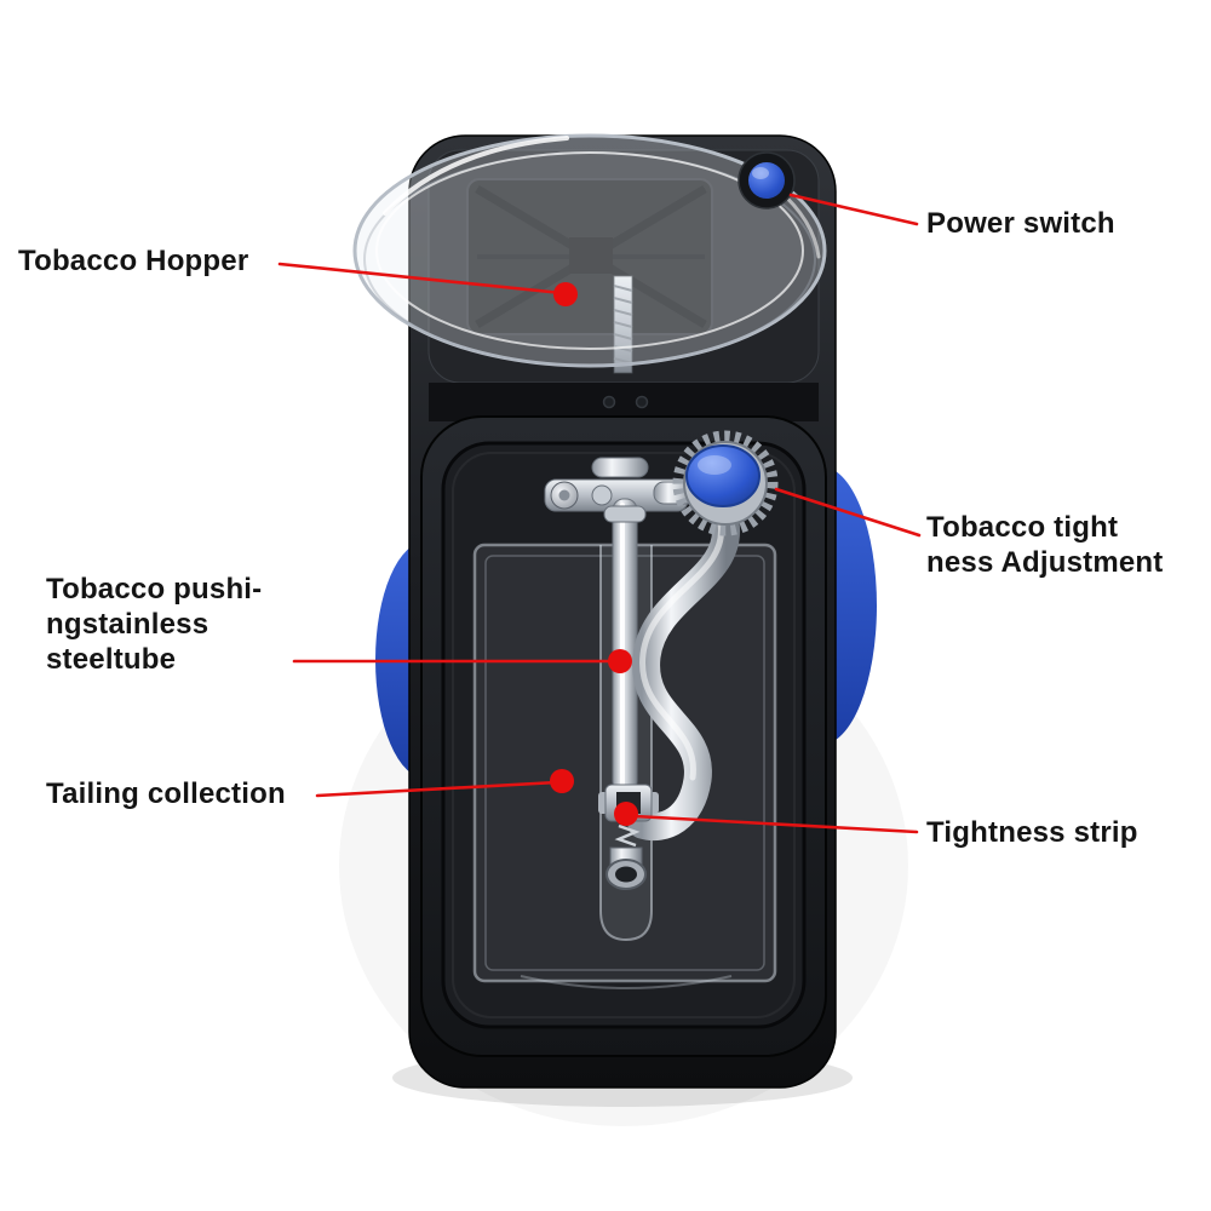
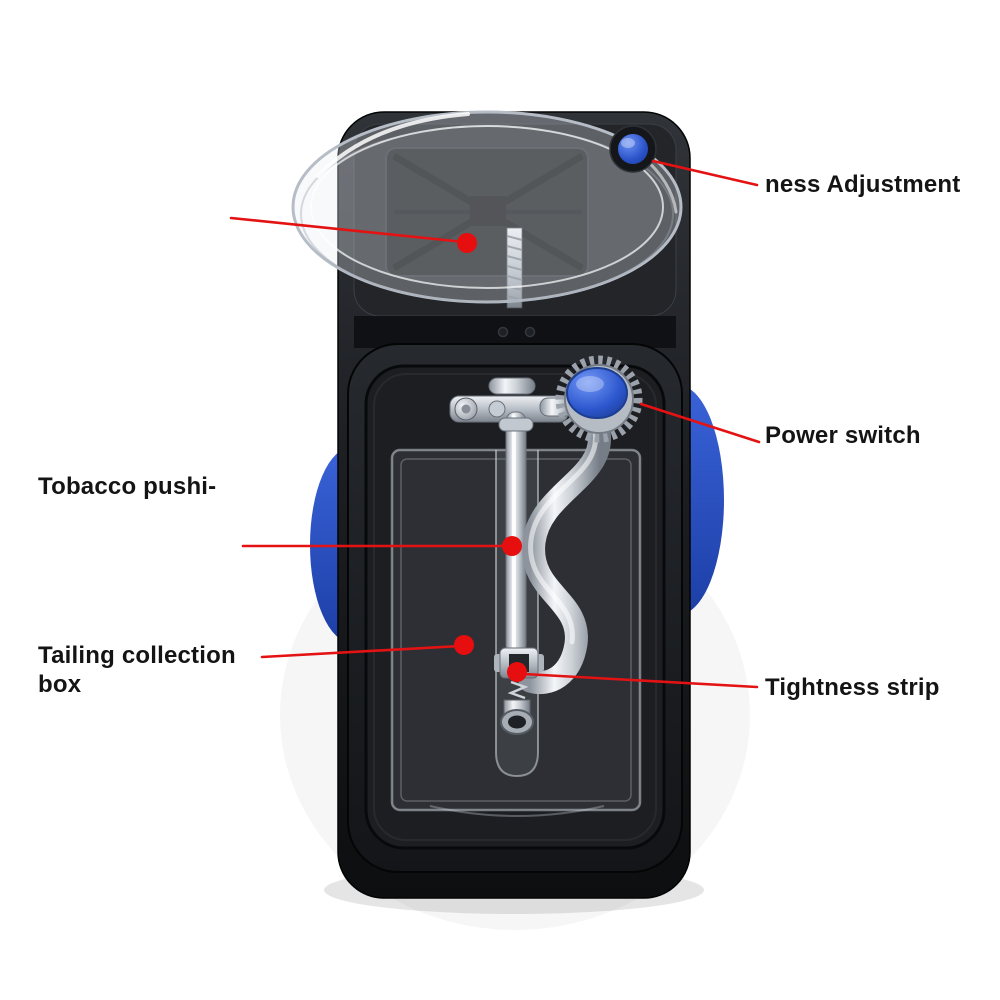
- Tobacco Hopper
- Power switch
+ ness Adjustment
- Tobacco tight
- ness Adjustment
+ Power switch
  Tobacco pushi-
- ngstainless
- steeltube
  Tailing collection
+ box
  Tightness strip
